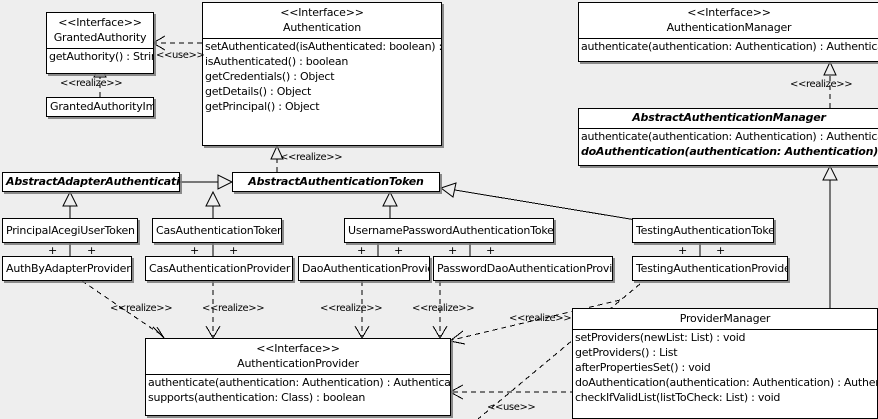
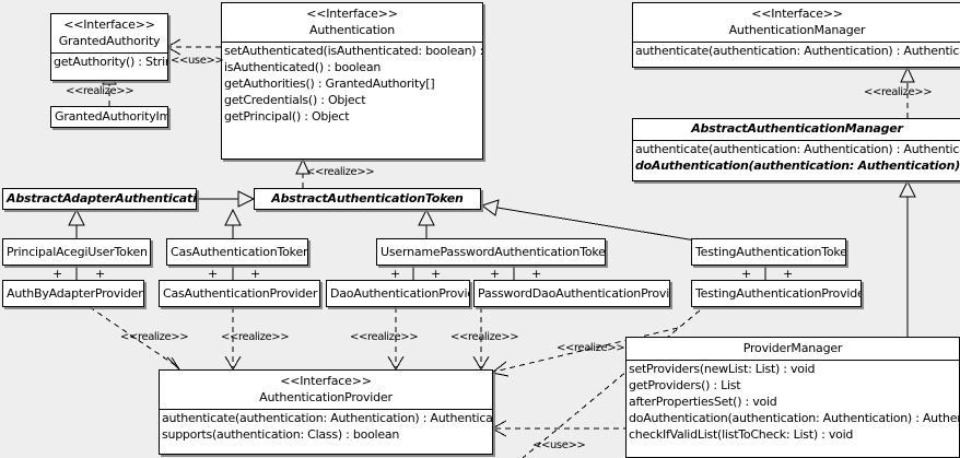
  <<Interface>>
  GrantedAuthority
  getAuthority() : Stri
  GrantedAuthorityIm
  <<Interface>>
  Authentication
  setAuthenticated(isAuthenticated: boolean) :
  isAuthenticated() : boolean
+ getAuthorities() : GrantedAuthority[]
  getCredentials() : Object
- getDetails() : Object
  getPrincipal() : Object
  <<Interface>>
  AuthenticationManager
  authenticate(authentication: Authentication) : Authentic
  AbstractAuthenticationManager
  authenticate(authentication: Authentication) : Authentic
  doAuthentication(authentication: Authentication)
  AbstractAdapterAuthenticati
  AbstractAuthenticationToken
  PrincipalAcegiUserToken
  CasAuthenticationToken
  UsernamePasswordAuthenticationToke
  TestingAuthenticationToke
  AuthByAdapterProvider
  CasAuthenticationProvider
  DaoAuthenticationProvi
  PasswordDaoAuthenticationProvi
  TestingAuthenticationProvid
  <<Interface>>
  AuthenticationProvider
  authenticate(authentication: Authentication) : Authentica
  supports(authentication: Class) : boolean
  ProviderManager
  setProviders(newList: List) : void
  getProviders() : List
  afterPropertiesSet() : void
  doAuthentication(authentication: Authentication) : Authe
  checkIfValidList(listToCheck: List) : void
  <<use>>
  <<realize>>
  <<realize>>
  <<realize>>
  <<realize>>
  <<realize>>
  <<realize>>
  <<realize>>
  <<realize>>
  <<use>>
  +
  +
  +
  +
  +
  +
  +
  +
  +
  +
